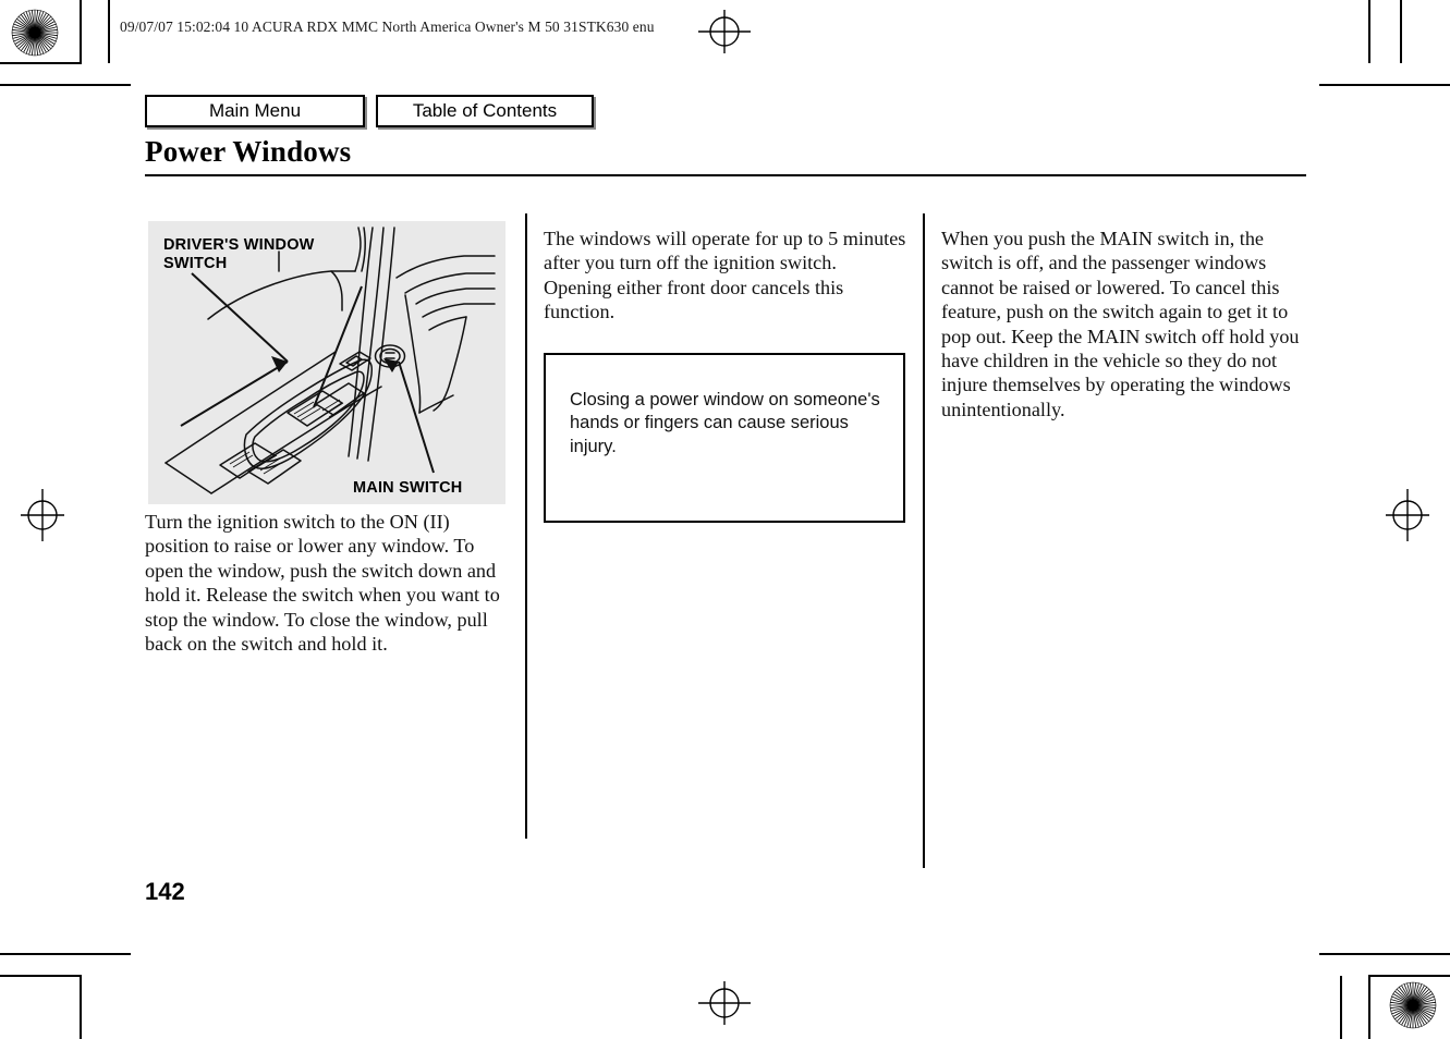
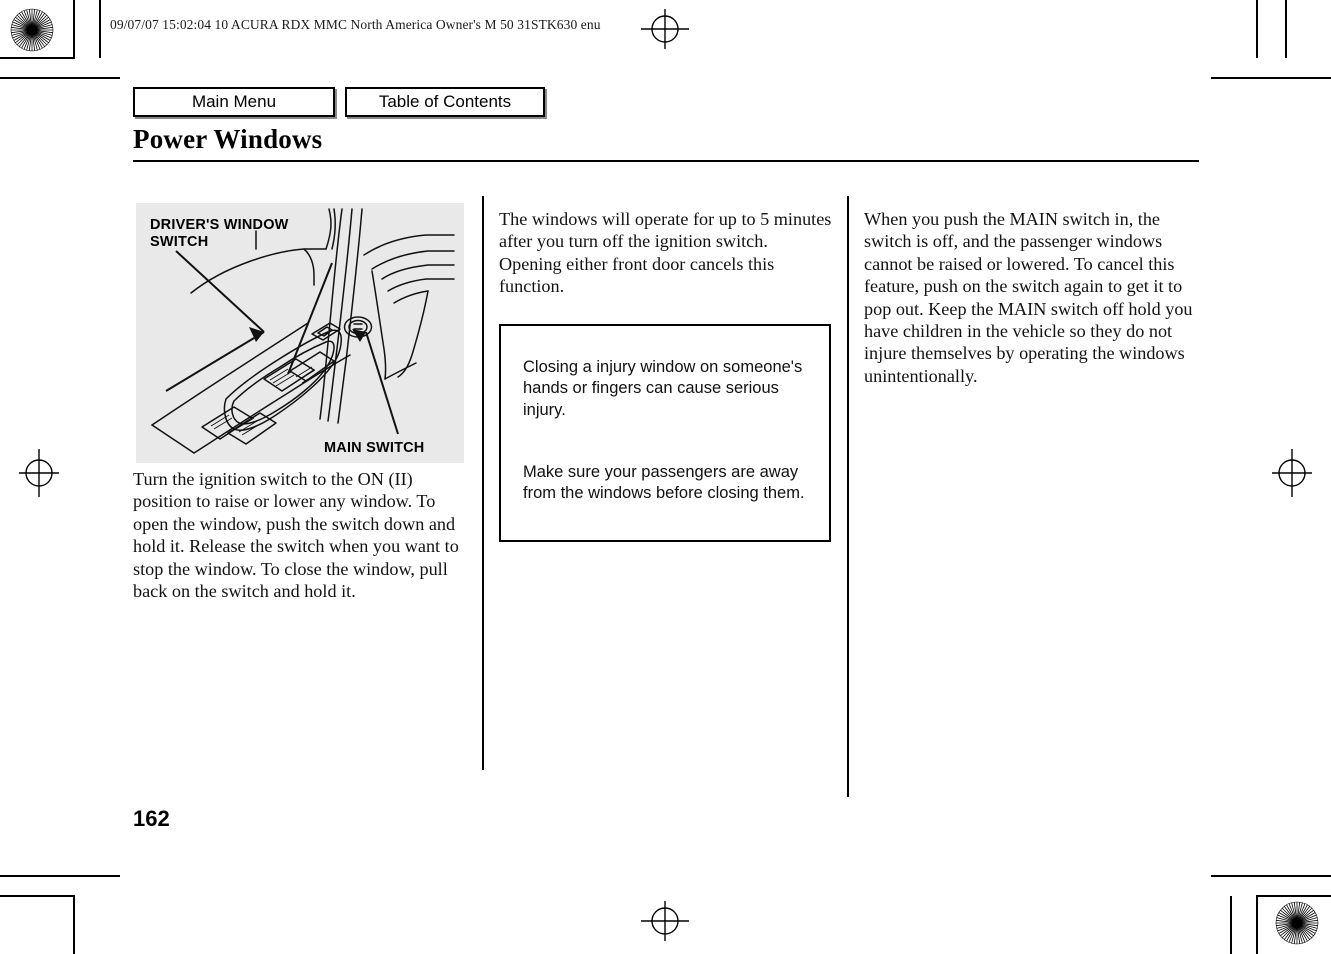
  09/07/07 15:02:04 10 ACURA RDX MMC North America Owner's M 50 31STK630 enu
  Main Menu
  Table of Contents
  Power Windows
  DRIVER'S WINDOW
  SWITCH
  MAIN SWITCH
  Turn the ignition switch to the ON (II) position to raise or lower any window. To open the window, push the switch down and hold it. Release the switch when you want to stop the window. To close the window, pull back on the switch and hold it.
  The windows will operate for up to 5 minutes after you turn off the ignition switch. Opening either front door cancels this function.
  When you push the MAIN switch in, the switch is off, and the passenger windows cannot be raised or lowered. To cancel this feature, push on the switch again to get it to pop out. Keep the MAIN switch off hold you have children in the vehicle so they do not injure themselves by operating the windows unintentionally.
- Closing a power window on someone's hands or fingers can cause serious injury.
+ Closing a injury window on someone's hands or fingers can cause serious injury.
+ Make sure your passengers are away from the windows before closing them.
- 142
+ 162
